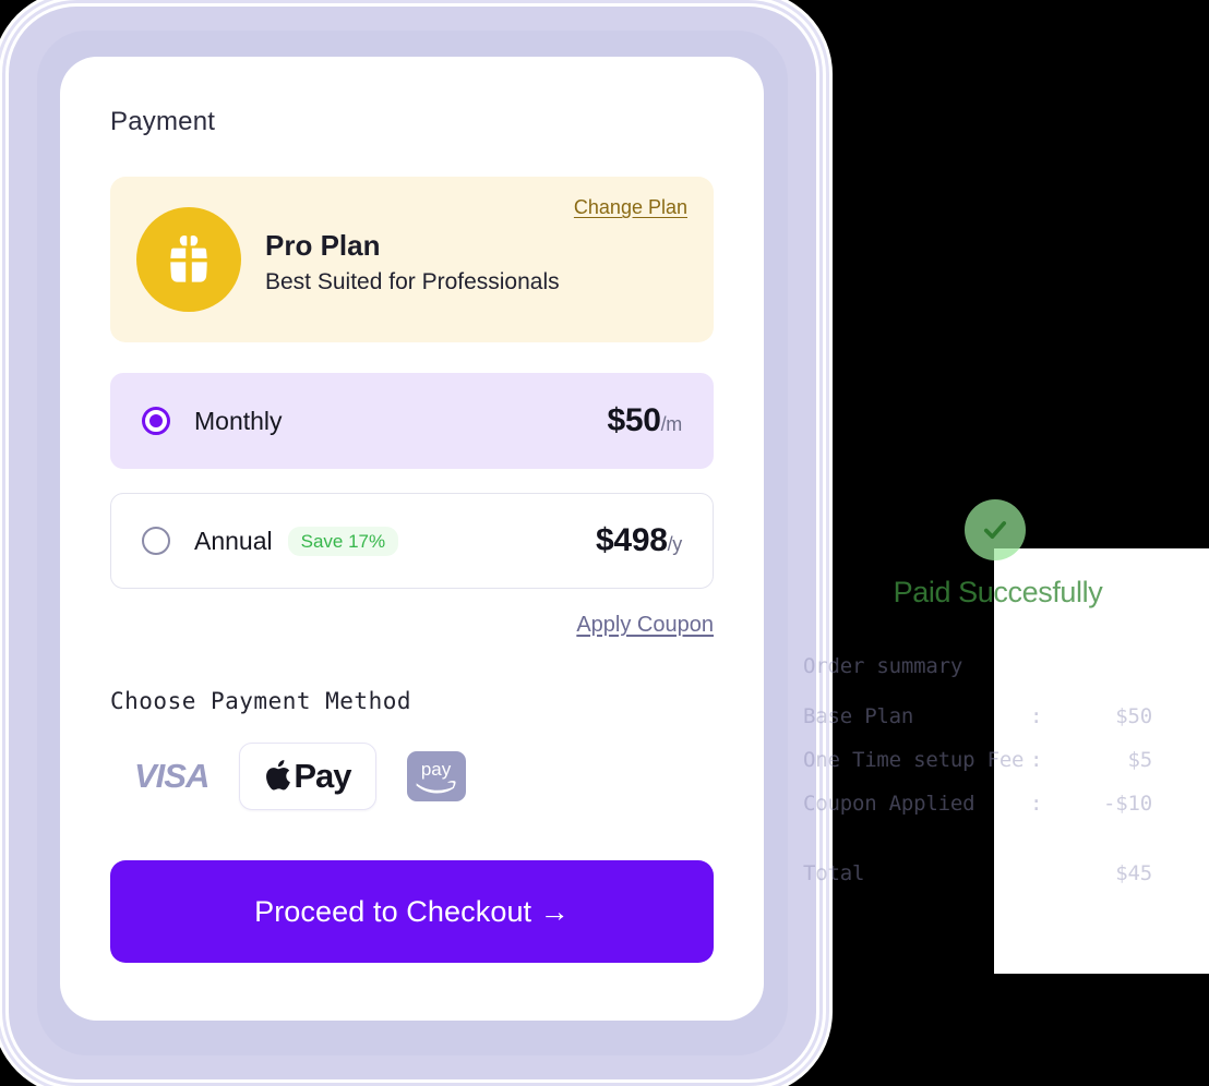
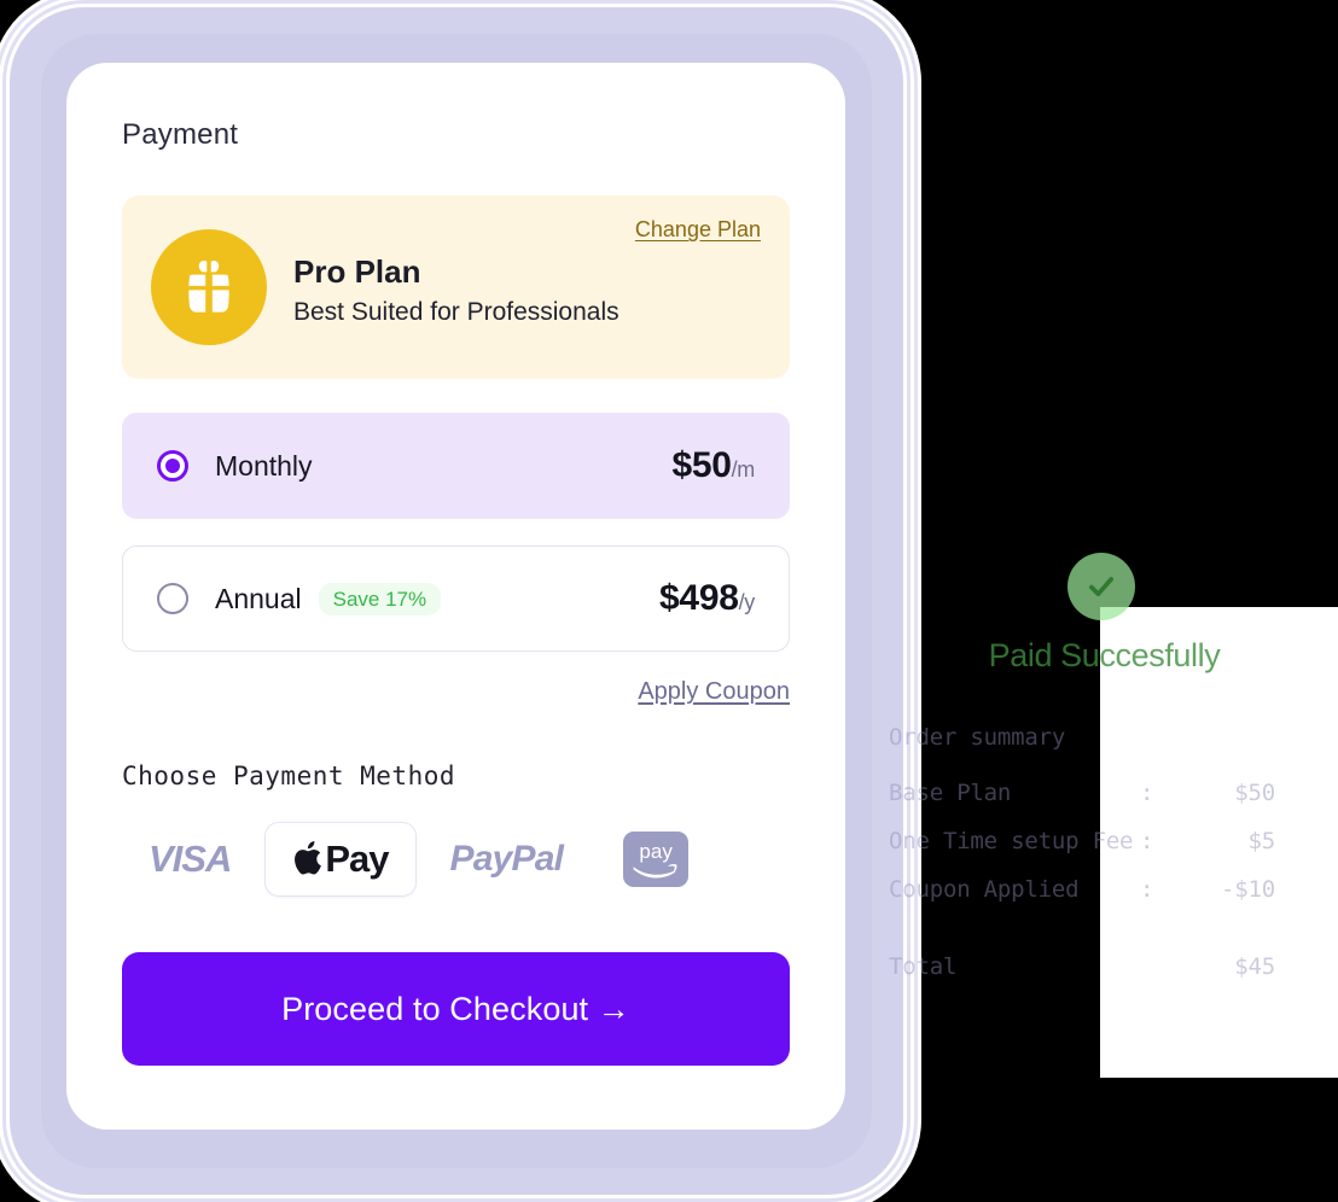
  Payment
  Pro Plan
  Best Suited for Professionals
  Change Plan
  Monthly
  $50/m
  Annual
  Save 17%
  $498/y
  Apply Coupon
  Choose Payment Method
  VISA
  Pay
+ PayPal
  pay
  Proceed to Checkout →
  Paid Succesfully
  Order summary
  Base Plan
  :
  $50
  One Time setup Fee
  :
  $5
  Coupon Applied
  :
  -$10
  Total
  $45
